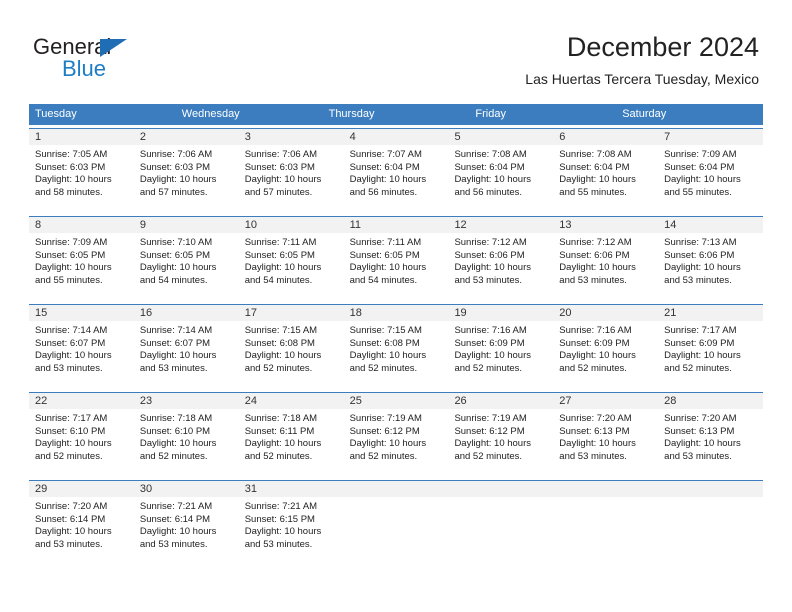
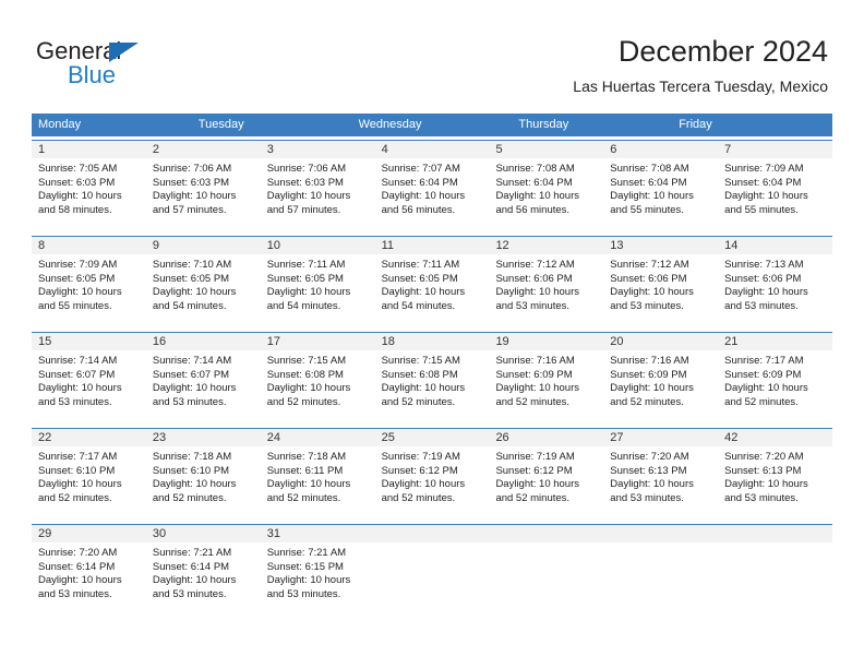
  General
  Blue
  December 2024
  Las Huertas Tercera Tuesday, Mexico
+ Monday
  Tuesday
  Wednesday
  Thursday
  Friday
- Saturday
  1
  Sunrise: 7:05 AM
  Sunset: 6:03 PM
  Daylight: 10 hours
  and 58 minutes.
  2
  Sunrise: 7:06 AM
  Sunset: 6:03 PM
  Daylight: 10 hours
  and 57 minutes.
  3
  Sunrise: 7:06 AM
  Sunset: 6:03 PM
  Daylight: 10 hours
  and 57 minutes.
  4
  Sunrise: 7:07 AM
  Sunset: 6:04 PM
  Daylight: 10 hours
  and 56 minutes.
  5
  Sunrise: 7:08 AM
  Sunset: 6:04 PM
  Daylight: 10 hours
  and 56 minutes.
  6
  Sunrise: 7:08 AM
  Sunset: 6:04 PM
  Daylight: 10 hours
  and 55 minutes.
  7
  Sunrise: 7:09 AM
  Sunset: 6:04 PM
  Daylight: 10 hours
  and 55 minutes.
  8
  Sunrise: 7:09 AM
  Sunset: 6:05 PM
  Daylight: 10 hours
  and 55 minutes.
  9
  Sunrise: 7:10 AM
  Sunset: 6:05 PM
  Daylight: 10 hours
  and 54 minutes.
  10
  Sunrise: 7:11 AM
  Sunset: 6:05 PM
  Daylight: 10 hours
  and 54 minutes.
  11
  Sunrise: 7:11 AM
  Sunset: 6:05 PM
  Daylight: 10 hours
  and 54 minutes.
  12
  Sunrise: 7:12 AM
  Sunset: 6:06 PM
  Daylight: 10 hours
  and 53 minutes.
  13
  Sunrise: 7:12 AM
  Sunset: 6:06 PM
  Daylight: 10 hours
  and 53 minutes.
  14
  Sunrise: 7:13 AM
  Sunset: 6:06 PM
  Daylight: 10 hours
  and 53 minutes.
  15
  Sunrise: 7:14 AM
  Sunset: 6:07 PM
  Daylight: 10 hours
  and 53 minutes.
  16
  Sunrise: 7:14 AM
  Sunset: 6:07 PM
  Daylight: 10 hours
  and 53 minutes.
  17
  Sunrise: 7:15 AM
  Sunset: 6:08 PM
  Daylight: 10 hours
  and 52 minutes.
  18
  Sunrise: 7:15 AM
  Sunset: 6:08 PM
  Daylight: 10 hours
  and 52 minutes.
  19
  Sunrise: 7:16 AM
  Sunset: 6:09 PM
  Daylight: 10 hours
  and 52 minutes.
  20
  Sunrise: 7:16 AM
  Sunset: 6:09 PM
  Daylight: 10 hours
  and 52 minutes.
  21
  Sunrise: 7:17 AM
  Sunset: 6:09 PM
  Daylight: 10 hours
  and 52 minutes.
  22
  Sunrise: 7:17 AM
  Sunset: 6:10 PM
  Daylight: 10 hours
  and 52 minutes.
  23
  Sunrise: 7:18 AM
  Sunset: 6:10 PM
  Daylight: 10 hours
  and 52 minutes.
  24
  Sunrise: 7:18 AM
  Sunset: 6:11 PM
  Daylight: 10 hours
  and 52 minutes.
  25
  Sunrise: 7:19 AM
  Sunset: 6:12 PM
  Daylight: 10 hours
  and 52 minutes.
  26
  Sunrise: 7:19 AM
  Sunset: 6:12 PM
  Daylight: 10 hours
  and 52 minutes.
  27
  Sunrise: 7:20 AM
  Sunset: 6:13 PM
  Daylight: 10 hours
  and 53 minutes.
- 28
+ 42
  Sunrise: 7:20 AM
  Sunset: 6:13 PM
  Daylight: 10 hours
  and 53 minutes.
  29
  Sunrise: 7:20 AM
  Sunset: 6:14 PM
  Daylight: 10 hours
  and 53 minutes.
  30
  Sunrise: 7:21 AM
  Sunset: 6:14 PM
  Daylight: 10 hours
  and 53 minutes.
  31
  Sunrise: 7:21 AM
  Sunset: 6:15 PM
  Daylight: 10 hours
  and 53 minutes.
